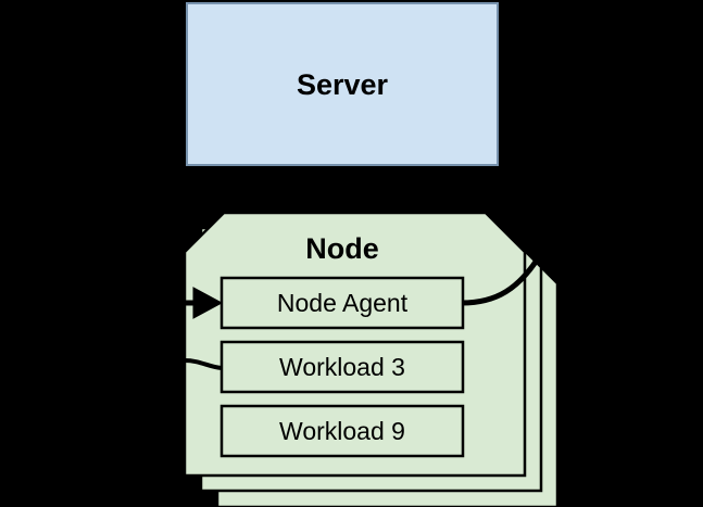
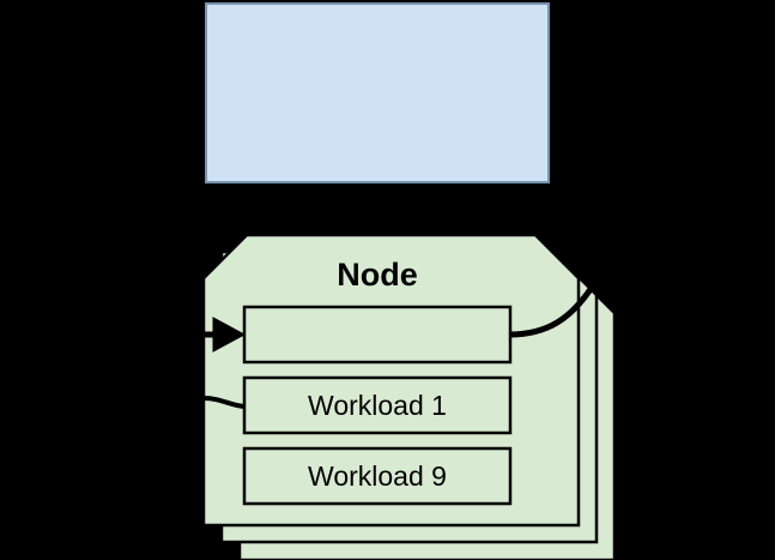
- Server
  Node
- Node Agent
- Workload 3
+ Workload 1
  Workload 9
